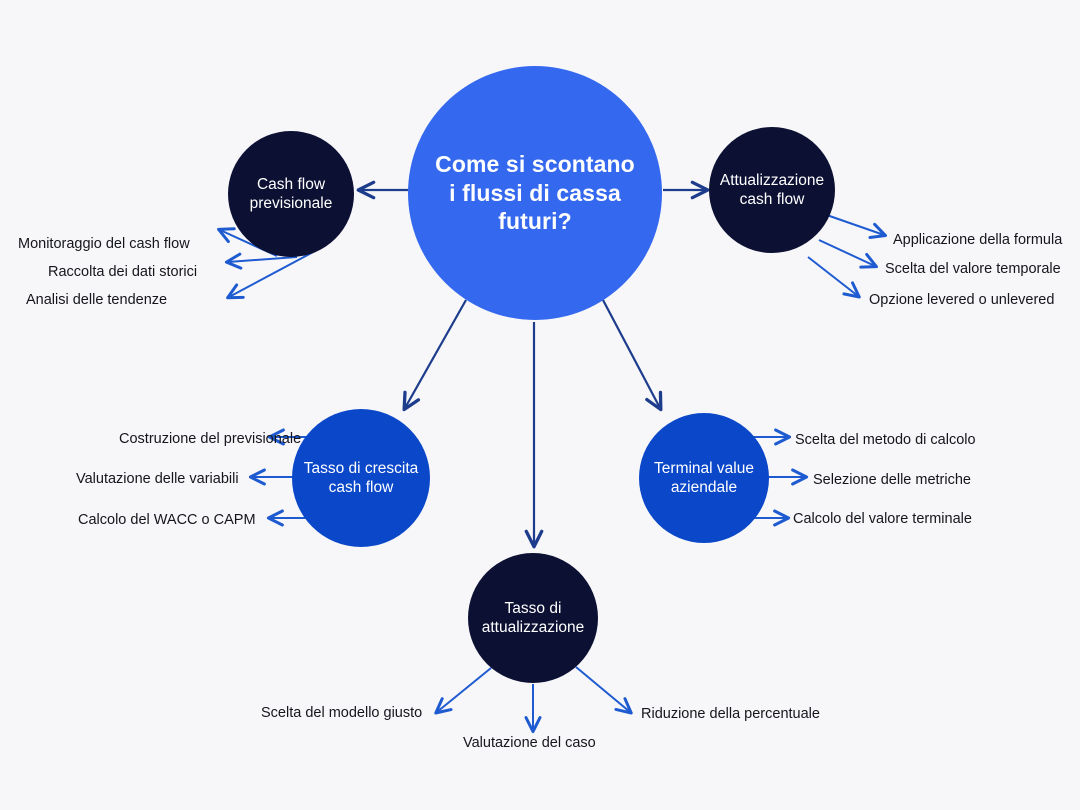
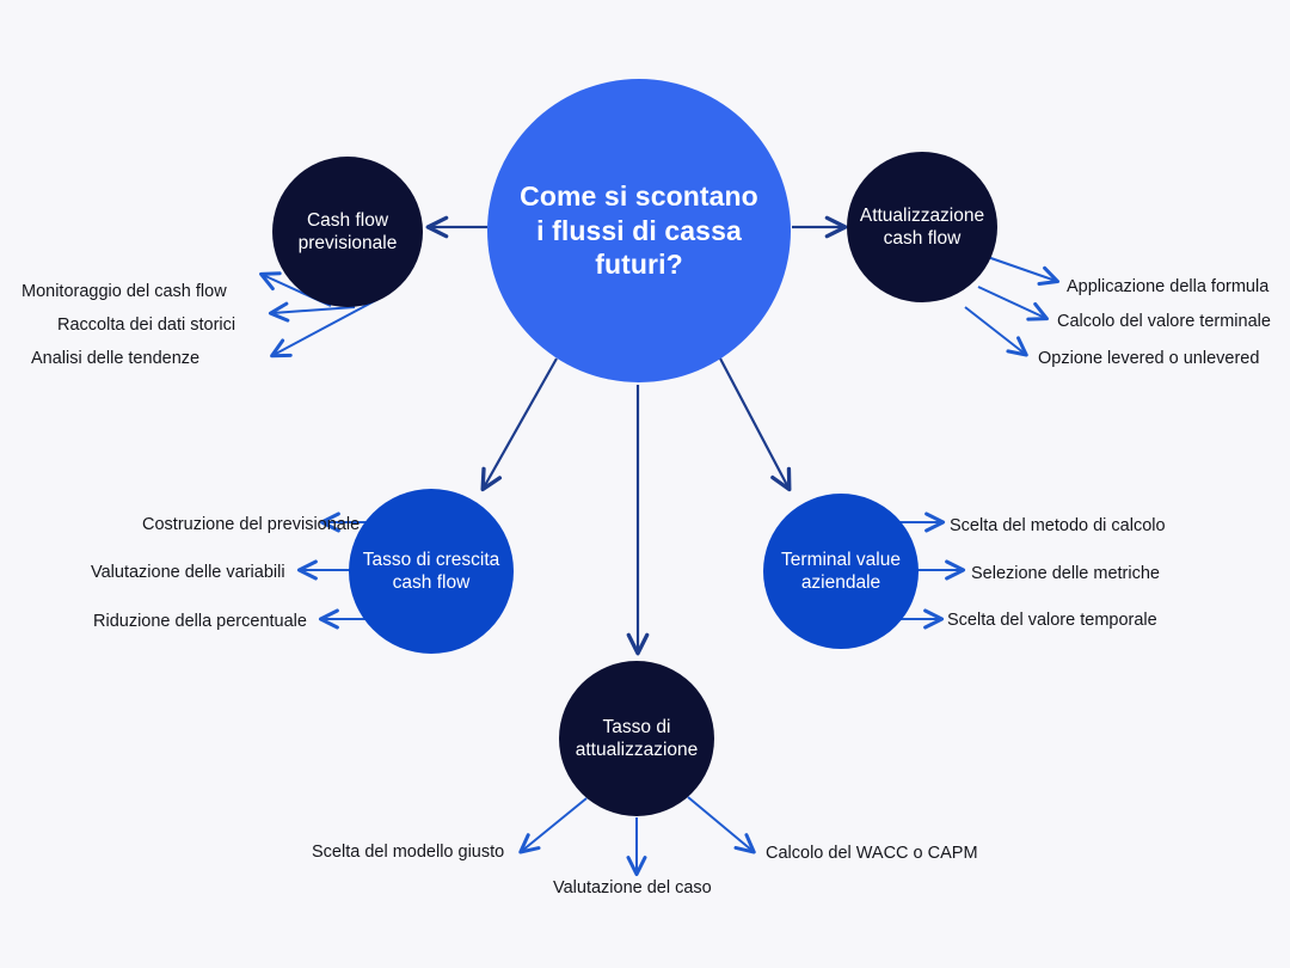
  Come si scontano
  i flussi di cassa
  futuri?
  Cash flow
  previsionale
  Attualizzazione
  cash flow
  Tasso di crescita
  cash flow
  Terminal value
  aziendale
  Tasso di
  attualizzazione
  Monitoraggio del cash flow
  Raccolta dei dati storici
  Analisi delle tendenze
  Applicazione della formula
- Scelta del valore temporale
+ Calcolo del valore terminale
  Opzione levered o unlevered
  Costruzione del previsionale
  Valutazione delle variabili
- Calcolo del WACC o CAPM
+ Riduzione della percentuale
  Scelta del metodo di calcolo
  Selezione delle metriche
- Calcolo del valore terminale
+ Scelta del valore temporale
  Scelta del modello giusto
  Valutazione del caso
- Riduzione della percentuale
+ Calcolo del WACC o CAPM
